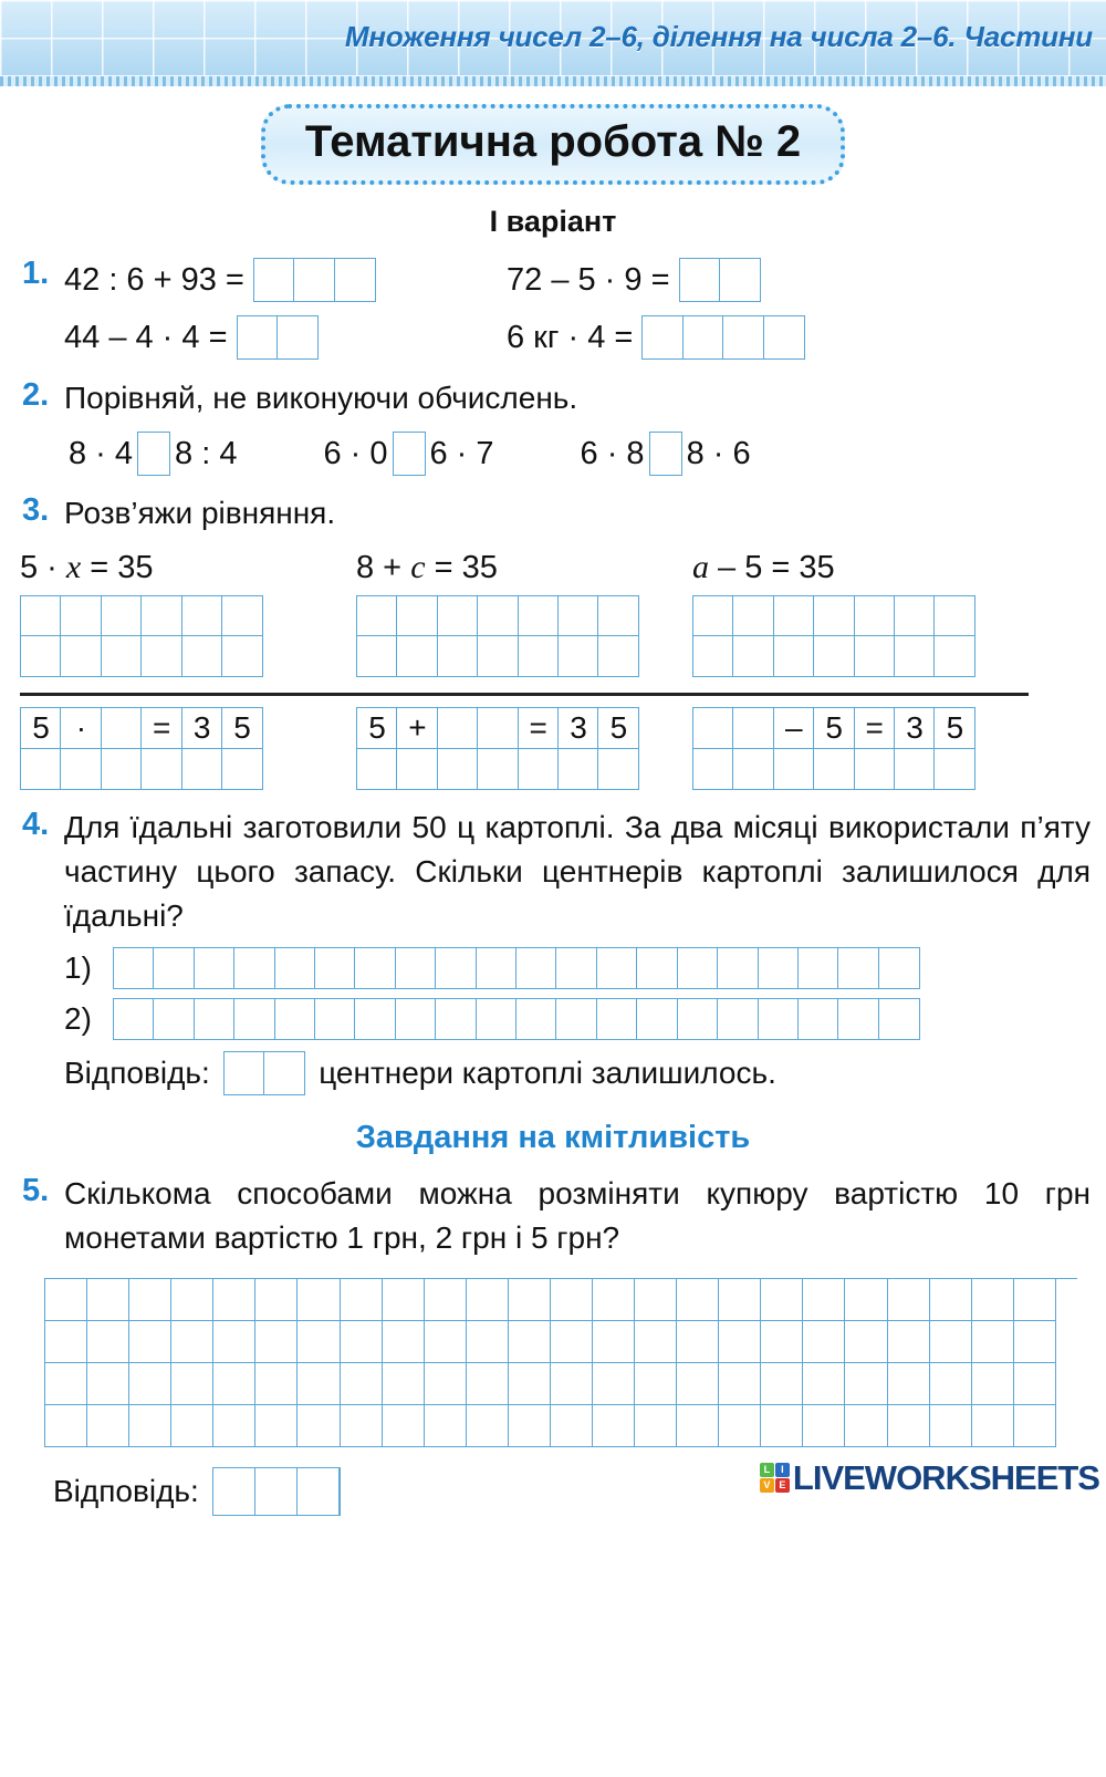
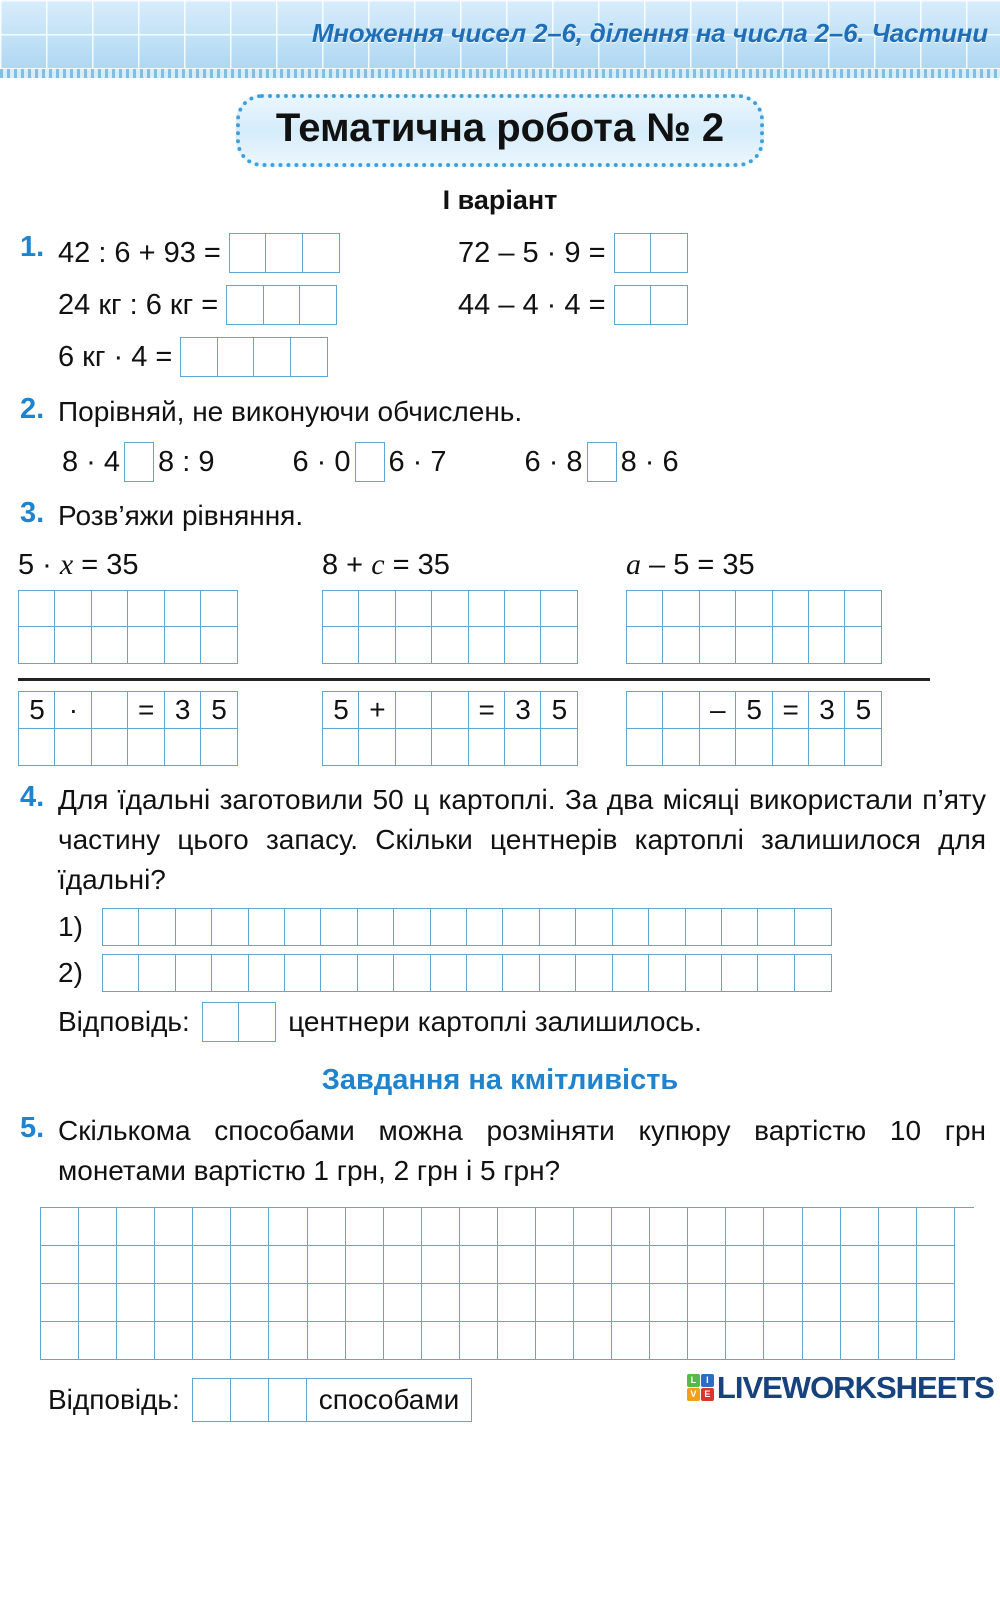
  Множення чисел 2–6, ділення на числа 2–6. Частини
  Тематична робота № 2
  I варіант
  1.
  42 : 6 + 93 =
  72 – 5 · 9 =
+ 24 кг : 6 кг =
  44 – 4 · 4 =
  6 кг · 4 =
  2.
  Порівняй, не виконуючи обчислень.
  8 · 4
- 8 : 4
+ 8 : 9
  6 · 0
  6 · 7
  6 · 8
  8 · 6
  3.
  Розв’яжи рівняння.
  5 · x = 35
  5
  ·
  =
  3
  5
  8 + c = 35
  5
  +
  =
  3
  5
  a – 5 = 35
  –
  5
  =
  3
  5
  4.
  Для їдальні заготовили 50 ц картоплі. За два місяці використали п’яту частину цього запасу. Скільки центнерів картоплі залишилося для їдальні?
  1)
  2)
  Відповідь:
  центнери картоплі залишилось.
  Завдання на кмітливість
  5.
  Скількома способами можна розміняти купюру вартістю 10 грн монетами вартістю 1 грн, 2 грн і 5 грн?
  Відповідь:
+ способами
  L
  I
  V
  E
  LIVEWORKSHEETS
